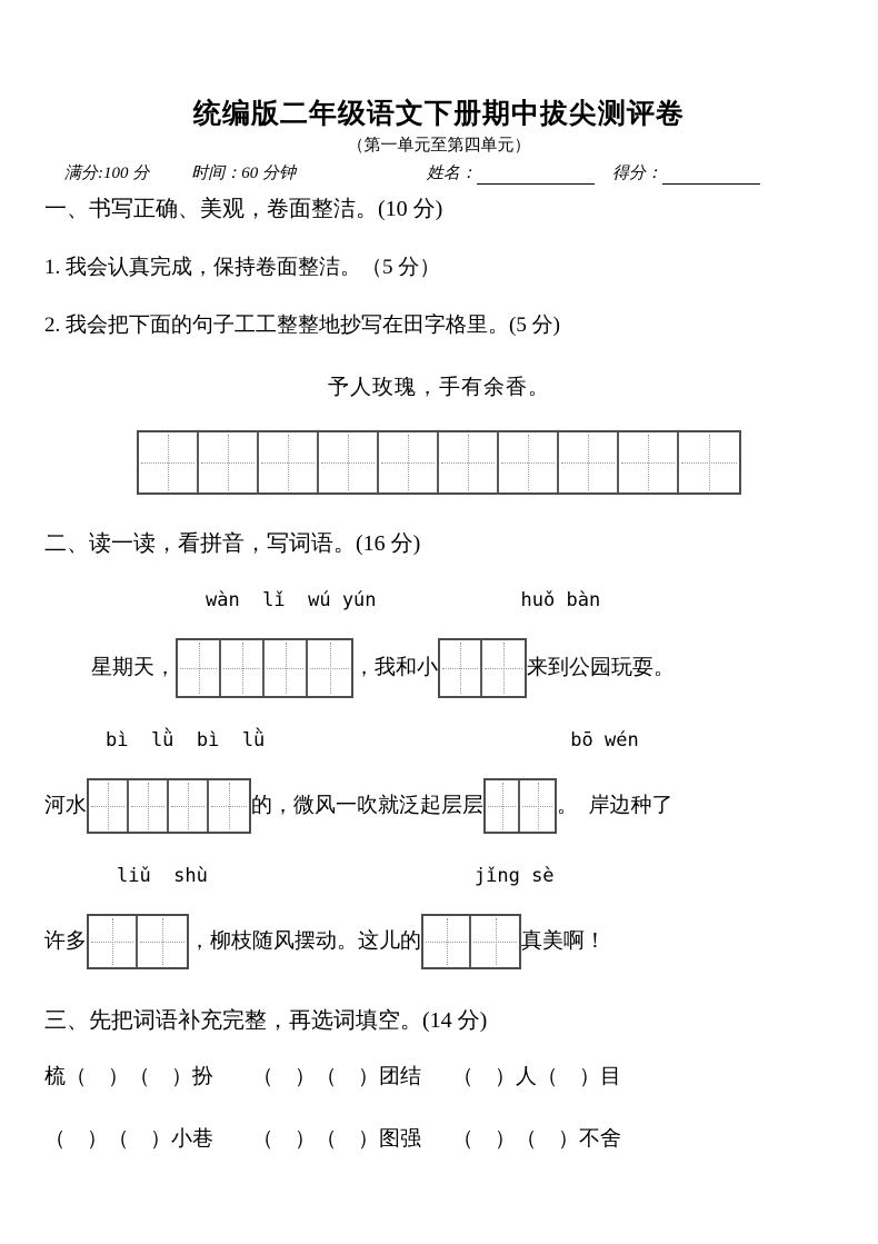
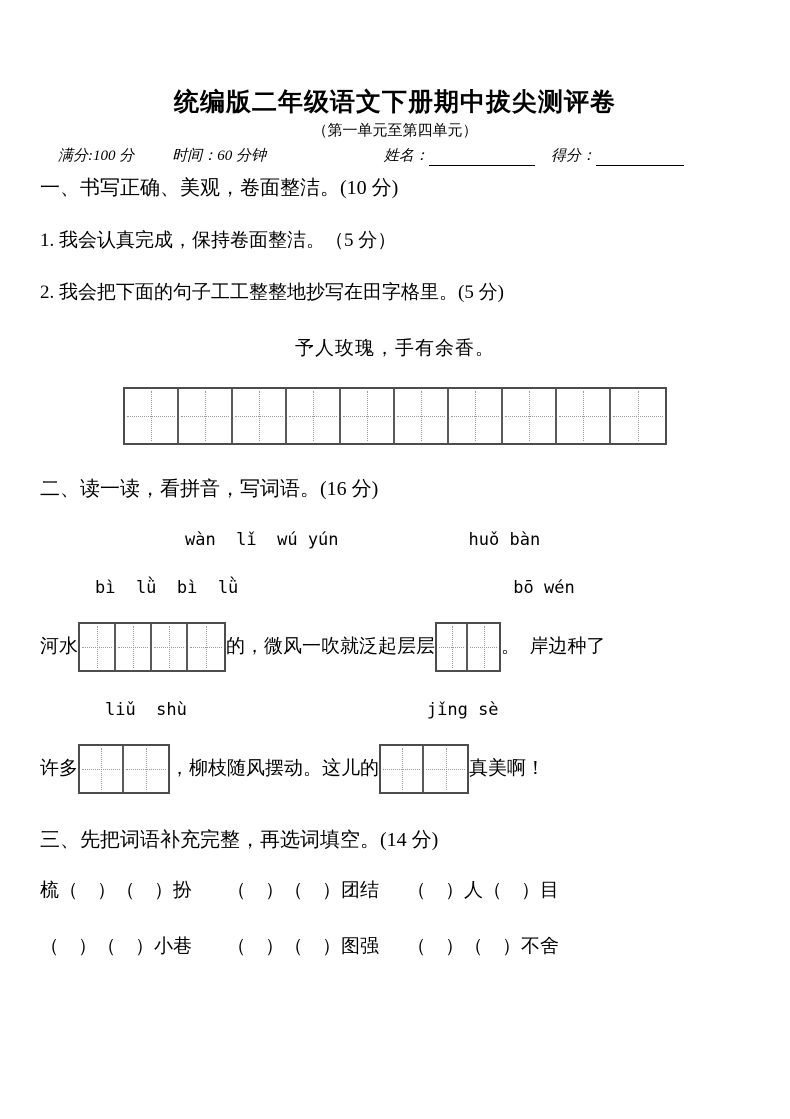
  统编版二年级语文下册期中拔尖测评卷
  （第一单元至第四单元）
  满分:100 分
  时间：60 分钟
  姓名：
  得分：
  一、书写正确、美观，卷面整洁。(10 分)
  1. 我会认真完成，保持卷面整洁。（5 分）
  2. 我会把下面的句子工工整整地抄写在田字格里。(5 分)
  予人玫瑰，手有余香。
  二、读一读，看拼音，写词语。(16 分)
  wàn lǐ wú yún
  huǒ bàn
- 星期天，
- ，我和小
- 来到公园玩耍。
  bì lǜ bì lǜ
  bō wén
  河水
  的，微风一吹就泛起层层
  。 岸边种了
  liǔ shù
  jǐng sè
  许多
  ，柳枝随风摆动。这儿的
  真美啊！
  三、先把词语补充完整，再选词填空。(14 分)
  梳（ ）（ ）扮
  （ ）（ ）团结
  （ ）人（ ）目
  （ ）（ ）小巷
  （ ）（ ）图强
  （ ）（ ）不舍
